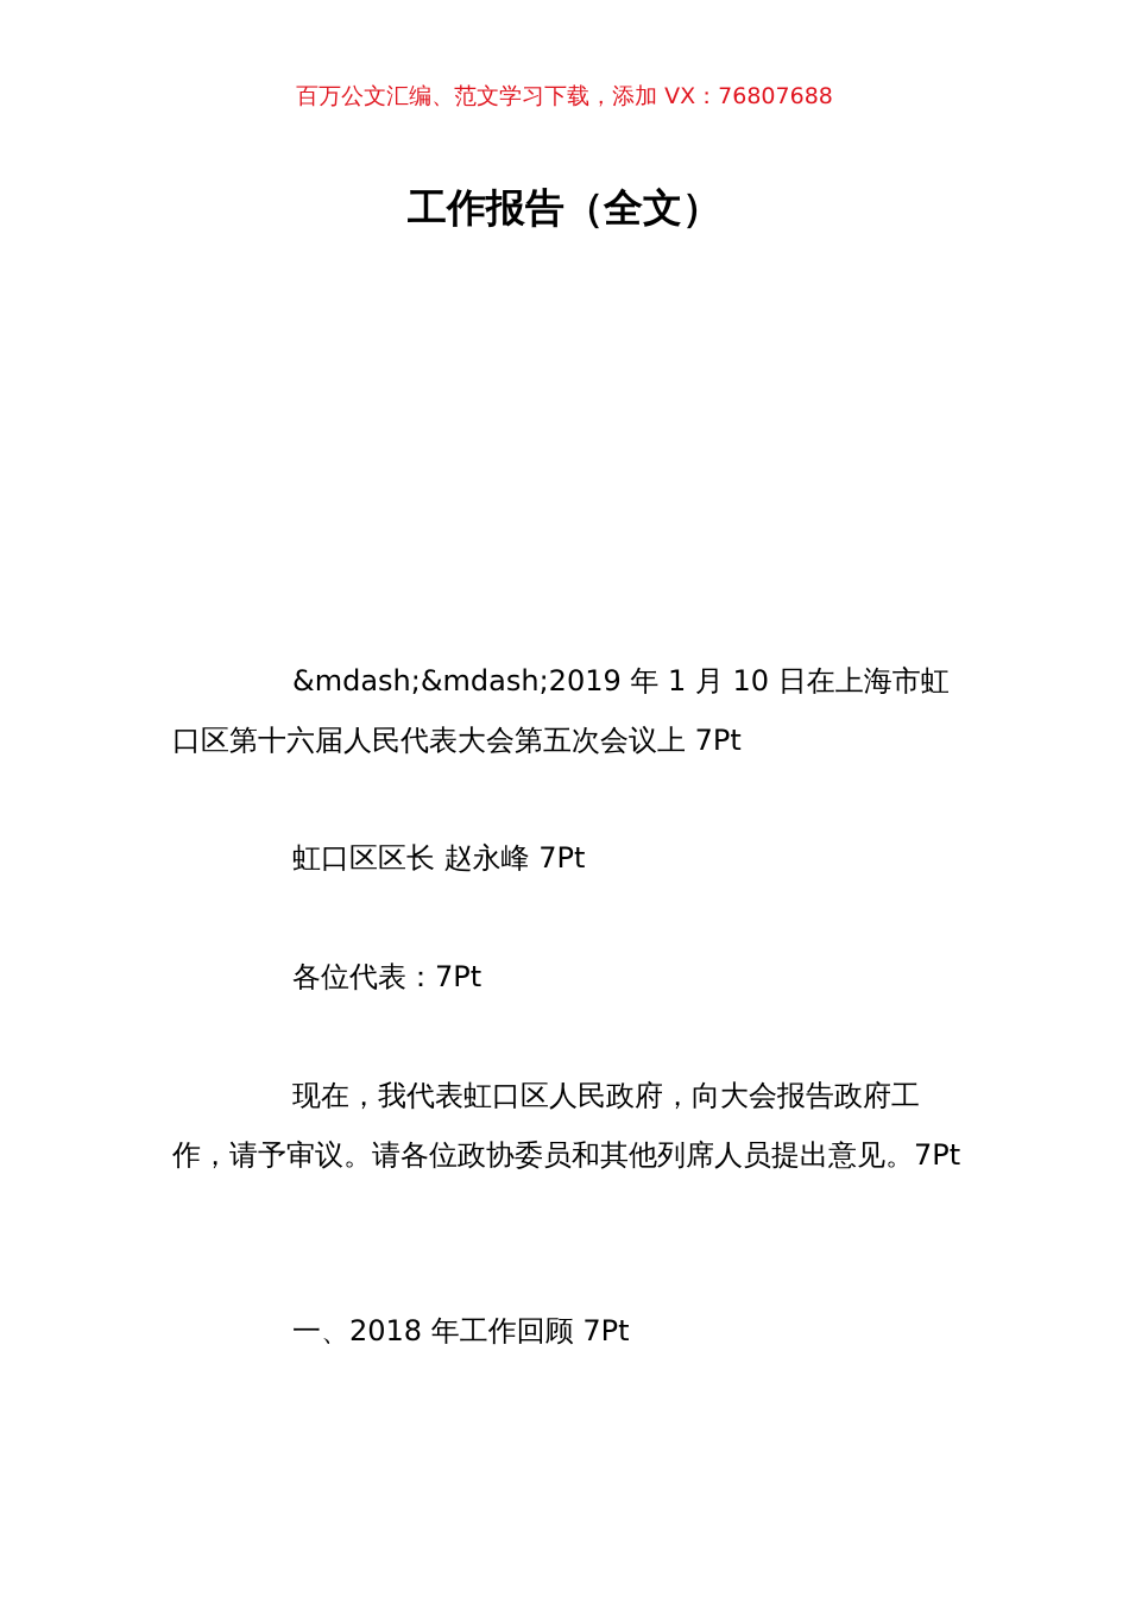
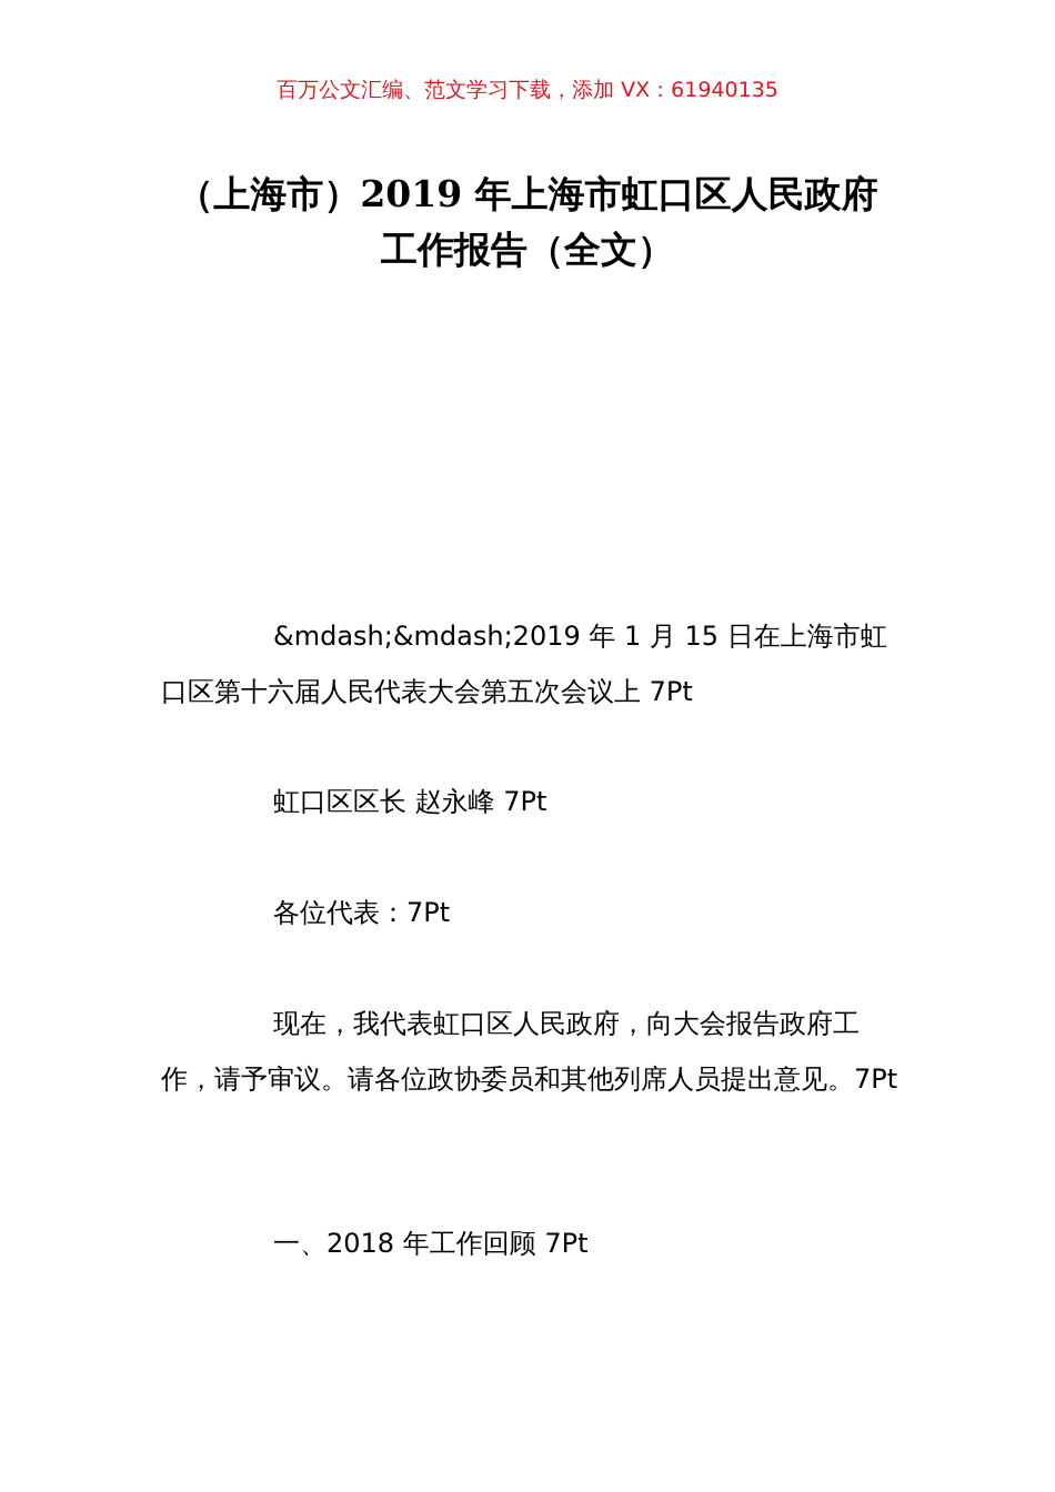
- 百万公文汇编、范文学习下载，添加 VX：76807688
+ 百万公文汇编、范文学习下载，添加 VX：61940135
+ （上海市）2019 年上海市虹口区人民政府
  工作报告（全文）
- &mdash;&mdash;2019 年 1 月 10 日在上海市虹口区第十六届人民代表大会第五次会议上 7Pt
+ &mdash;&mdash;2019 年 1 月 15 日在上海市虹口区第十六届人民代表大会第五次会议上 7Pt
  虹口区区长 赵永峰 7Pt
  各位代表：7Pt
  现在，我代表虹口区人民政府，向大会报告政府工作，请予审议。请各位政协委员和其他列席人员提出意见。7Pt
  一、2018 年工作回顾 7Pt
